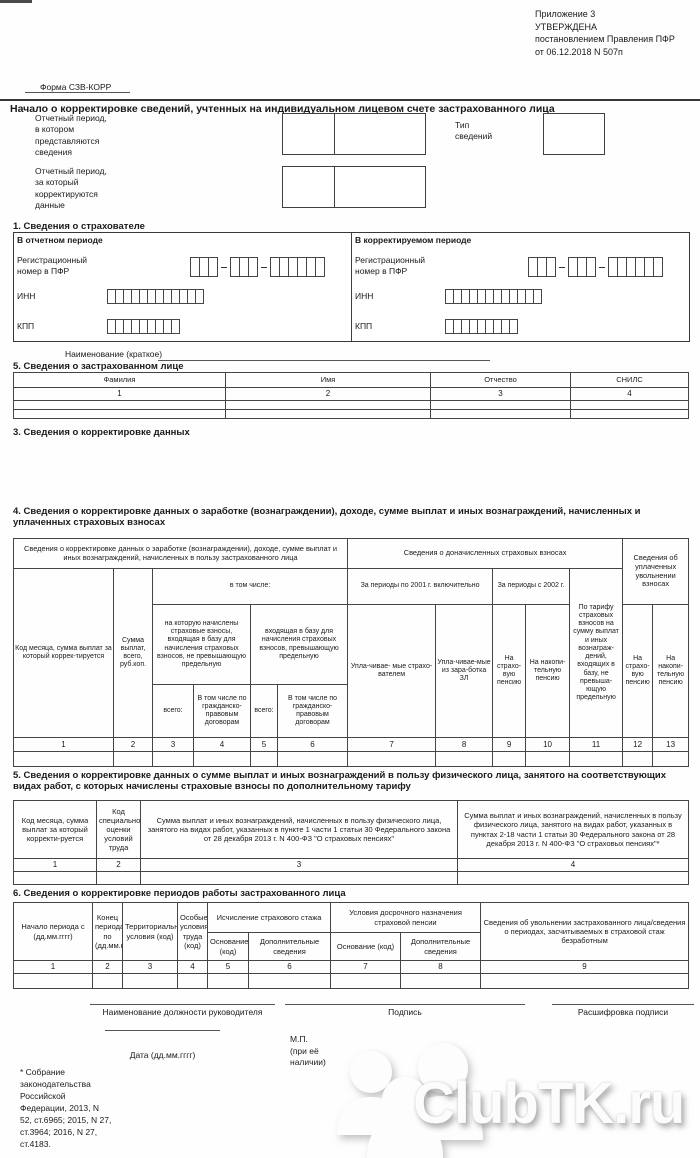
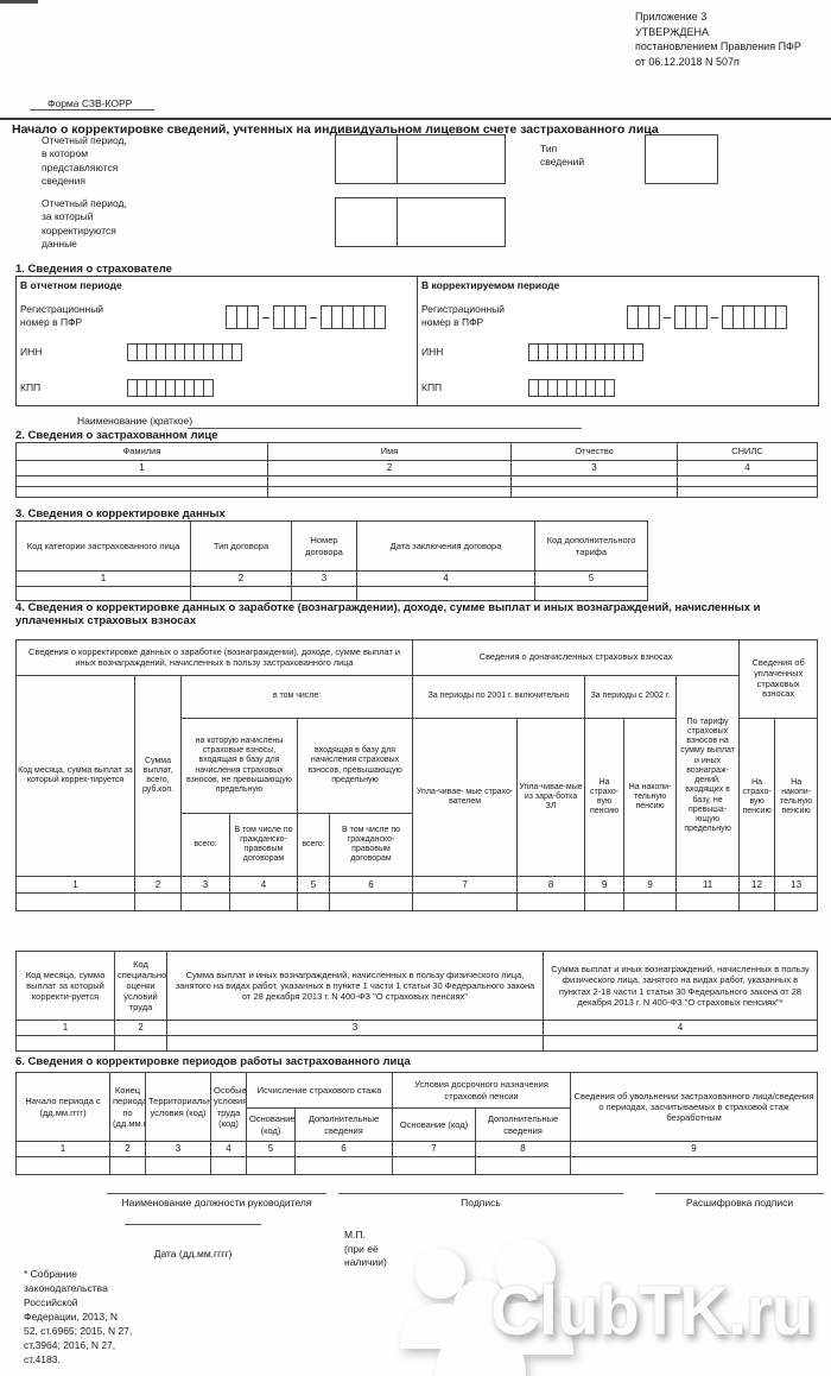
  Приложение 3
  УТВЕРЖДЕНА
  постановлением Правления ПФР
  от 06.12.2018 N 507п
  Форма СЗВ-КОРР
  Начало о корректировке сведений, учтенных на индивидуальном лицевом счете застрахованного лица
  Отчетный период,
  в котором
  представляются
  сведения
  Тип
  сведений
  Отчетный период,
  за который
  корректируются
  данные
  1. Сведения о страхователе
  В отчетном периоде
  Регистрационный
  номер в ПФР
  ИНН
  КПП
  В корректируемом периоде
  Регистрационный
  номер в ПФР
  ИНН
  КПП
  Наименование (краткое)
- 5. Сведения о застрахованном лице
+ 2. Сведения о застрахованном лице
  Фамилия	Имя	Отчество	СНИЛС
  1	2	3	4
  3. Сведения о корректировке данных
+ Код категории застрахованного лица	Тип договора	Номер договора	Дата заключения договора	Код дополнительного тарифа
+ 1	2	3	4	5
  4. Сведения о корректировке данных о заработке (вознаграждении), доходе, сумме выплат и иных вознаграждений, начисленных и уплаченных страховых взносах
- Сведения о корректировке данных о заработке (вознаграждении), доходе, сумме выплат и иных вознаграждений, начисленных в пользу застрахованного лица	Сведения о доначисленных страховых взносах	Сведения об уплаченных увольнении взносах
+ Сведения о корректировке данных о заработке (вознаграждении), доходе, сумме выплат и иных вознаграждений, начисленных в пользу застрахованного лица	Сведения о доначисленных страховых взносах	Сведения об уплаченных страховых взносах
- 1	2	3	4	5	6	7	8	9	10	11	12	13
+ 1	2	3	4	5	6	7	8	9	9	11	12	13
- 5. Сведения о корректировке данных о сумме выплат и иных вознаграждений в пользу физического лица, занятого на соответствующих видах работ, с которых начислены страховые взносы по дополнительному тарифу
  Код месяца, сумма выплат за который корректи-руется	Код специально оценки условий труда	Сумма выплат и иных вознаграждений, начисленных в пользу физического лица, занятого на видах работ, указанных в пункте 1 части 1 статьи 30 Федерального закона от 28 декабря 2013 г. N 400-ФЗ "О страховых пенсиях"	Сумма выплат и иных вознаграждений, начисленных в пользу физического лица, занятого на видах работ, указанных в пунктах 2-18 части 1 статьи 30 Федерального закона от 28 декабря 2013 г. N 400-ФЗ "О страховых пенсиях"*
  1	2	3	4
  6. Сведения о корректировке периодов работы застрахованного лица
  Начало периода с (дд.мм.гггг)	Конец периода по (дд.мм.г	Территориальн условия (код)	Особые условия труда (код)	Исчисление страхового стажа	Условия досрочного назначения страховой пенсии	Сведения об увольнении застрахованного лица/сведения о периодах, засчитываемых в страховой стаж безработным
  Основание (код)	Дополнительные сведения	Основание (код)	Дополнительные сведения
  1	2	3	4	5	6	7	8	9
  Наименование должности руководителя
  Подпись
  Расшифровка подписи
  Дата (дд.мм.гггг)
  М.П.
  (при её
  наличии)
  * Собрание законодательства Российской Федерации, 2013, N 52, ст.6965; 2015, N 27, ст.3964; 2016, N 27, ст.4183.
  ClubTK.ru
